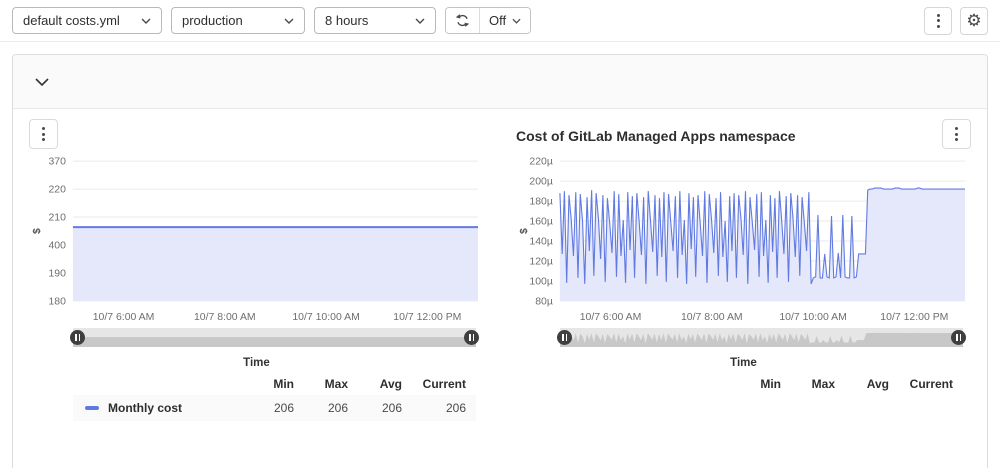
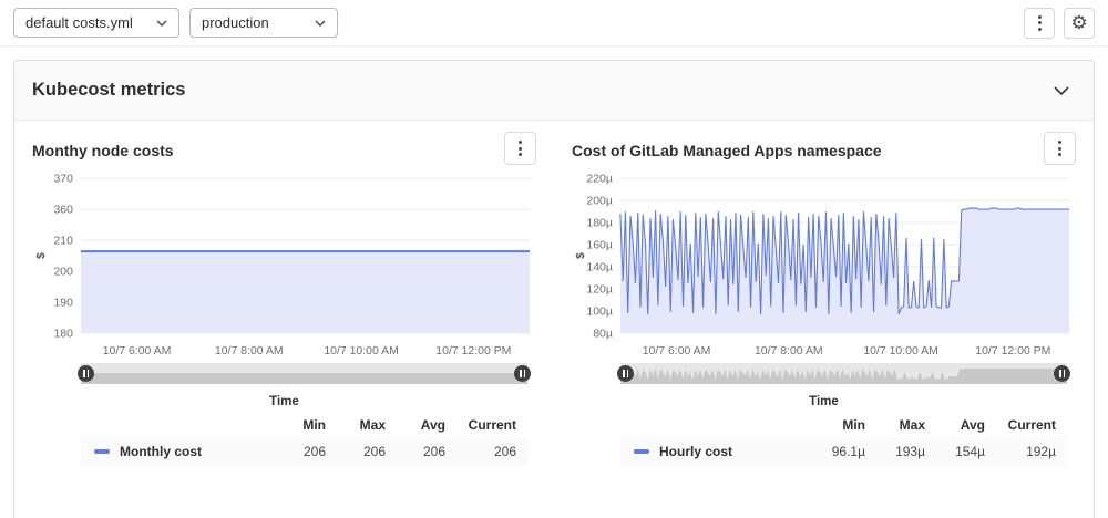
  default costs.yml
  production
- 8 hours
- Off
  ⚙
+ Kubecost metrics
+ Monthy node costs
  180
  190
- 400
+ 200
  210
- 220
+ 360
  370
  10/7 6:00 AM
  10/7 8:00 AM
  10/7 10:00 AM
  10/7 12:00 PM
  Time
  Min
  Max
  Avg
  Current
  Monthly cost
  206
  206
  206
  206
  Cost of GitLab Managed Apps namespace
  80µ
  100µ
  120µ
  140µ
  160µ
  180µ
  200µ
  220µ
  10/7 6:00 AM
  10/7 8:00 AM
  10/7 10:00 AM
  10/7 12:00 PM
  Time
  Min
  Max
  Avg
  Current
+ Hourly cost
+ 96.1µ
+ 193µ
+ 154µ
+ 192µ
